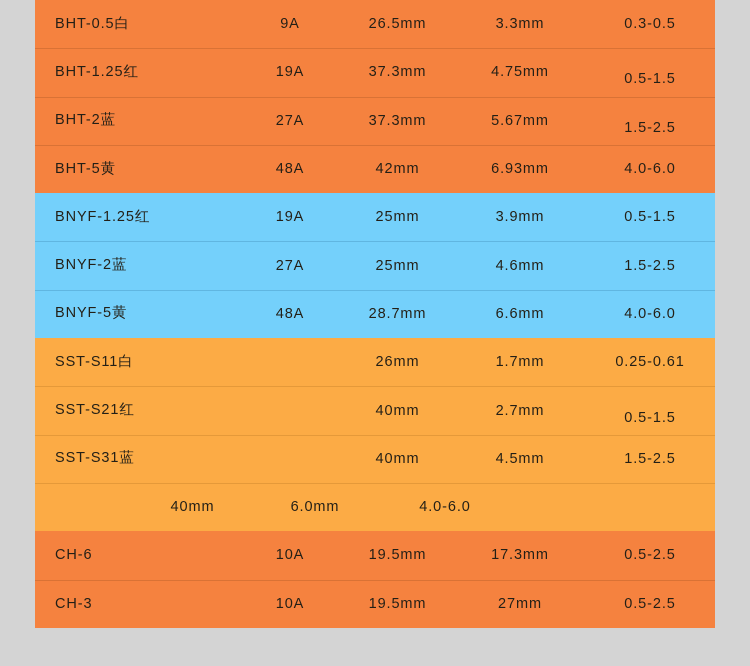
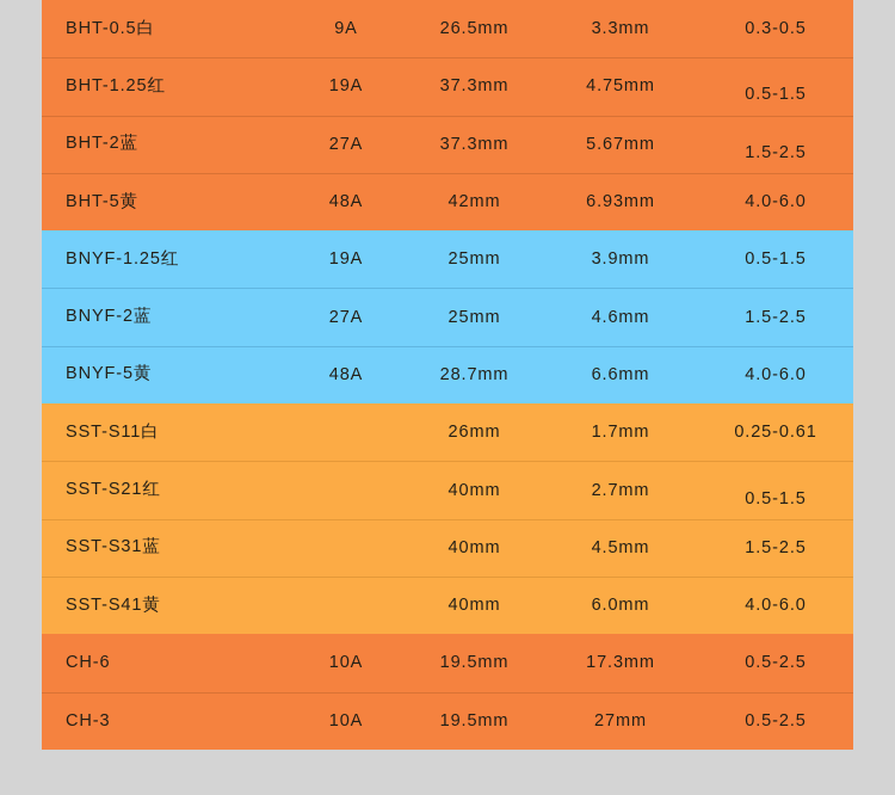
  BHT-0.5白
  9A
  26.5mm
  3.3mm
  0.3-0.5
  BHT-1.25红
  19A
  37.3mm
  4.75mm
  0.5-1.5
  BHT-2蓝
  27A
  37.3mm
  5.67mm
  1.5-2.5
  BHT-5黄
  48A
  42mm
  6.93mm
  4.0-6.0
  BNYF-1.25红
  19A
  25mm
  3.9mm
  0.5-1.5
  BNYF-2蓝
  27A
  25mm
  4.6mm
  1.5-2.5
  BNYF-5黄
  48A
  28.7mm
  6.6mm
  4.0-6.0
  SST-S11白
  26mm
  1.7mm
  0.25-0.61
  SST-S21红
  40mm
  2.7mm
  0.5-1.5
  SST-S31蓝
  40mm
  4.5mm
  1.5-2.5
+ SST-S41黄
  40mm
  6.0mm
  4.0-6.0
  CH-6
  10A
  19.5mm
  17.3mm
  0.5-2.5
  CH-3
  10A
  19.5mm
  27mm
  0.5-2.5
